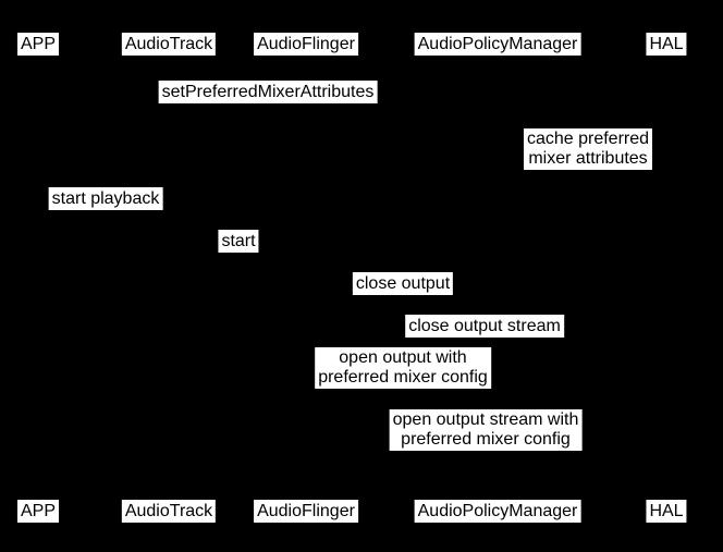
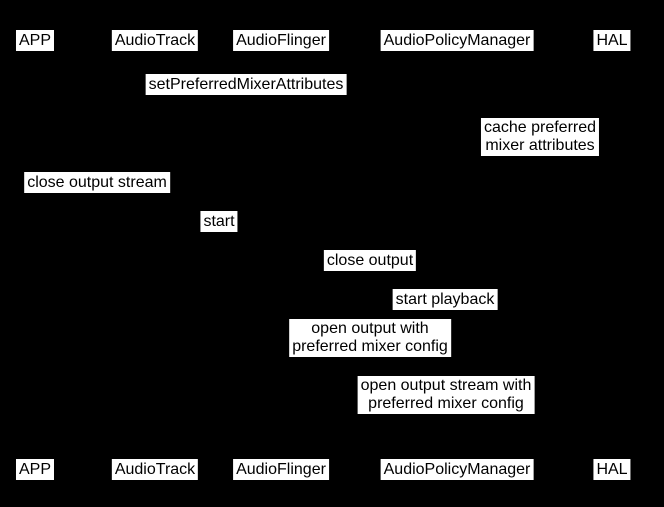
  APP
  AudioTrack
  AudioFlinger
  AudioPolicyManager
  HAL
  setPreferredMixerAttributes
  cache preferred
  mixer attributes
- start playback
+ close output stream
  start
  close output
- close output stream
+ start playback
  open output with
  preferred mixer config
  open output stream with
  preferred mixer config
  APP
  AudioTrack
  AudioFlinger
  AudioPolicyManager
  HAL
